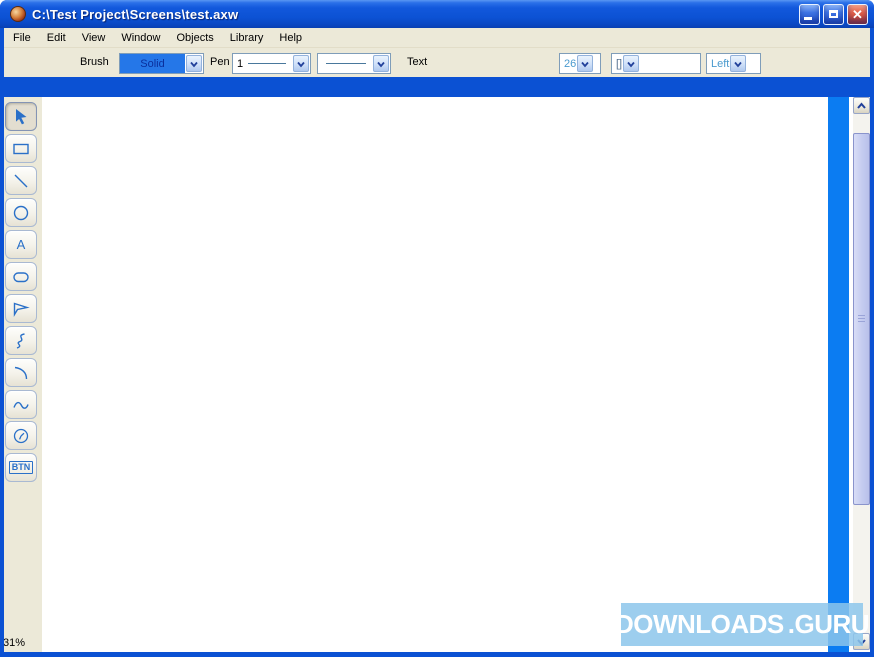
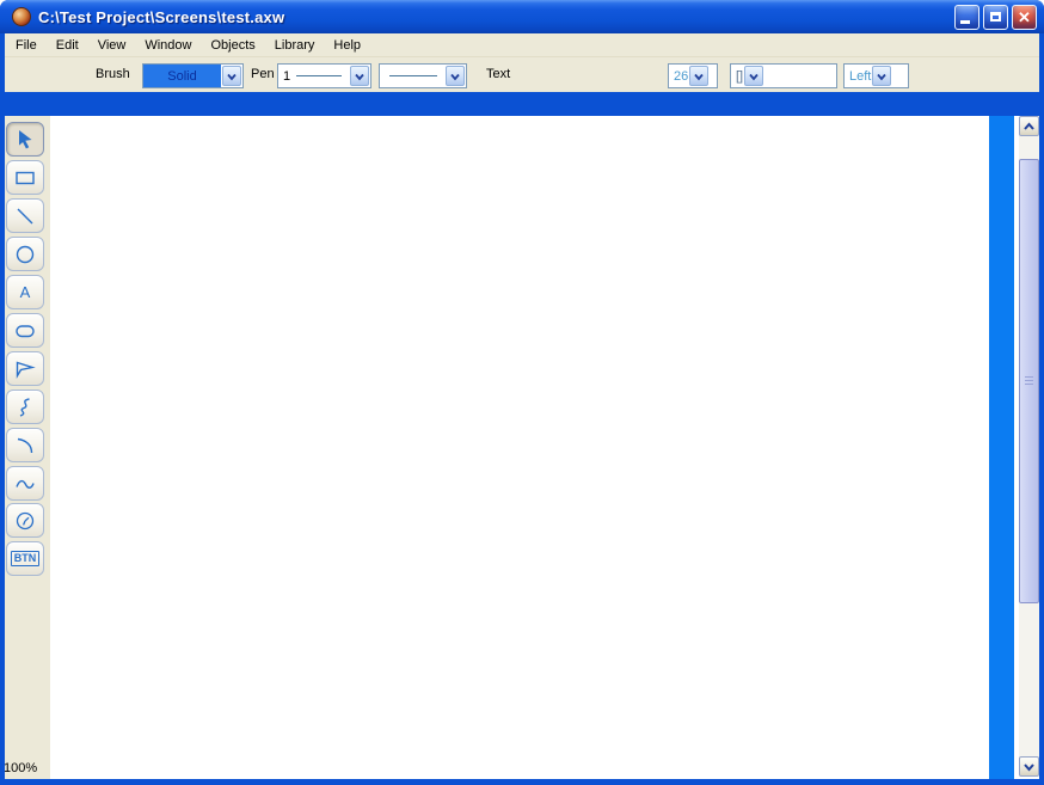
  C:\Test Project\Screens\test.axw
  ✕
  File
  Edit
  View
  Window
  Objects
  Library
  Help
  Brush
  Solid
  Pen
  1
  Text
  26
  []
  Left
  A
  BTN
- DOWNLOADS
- .GURU
- 31%
+ 100%
